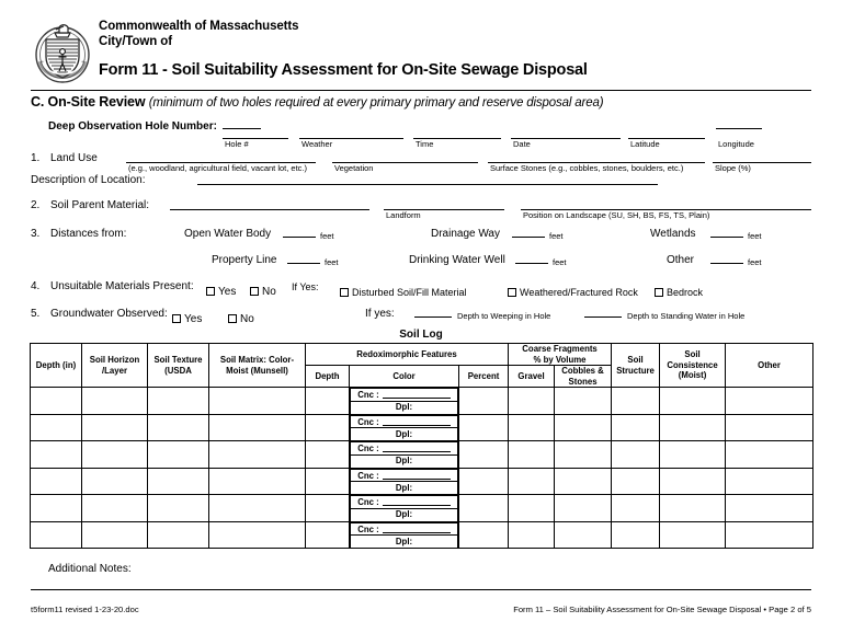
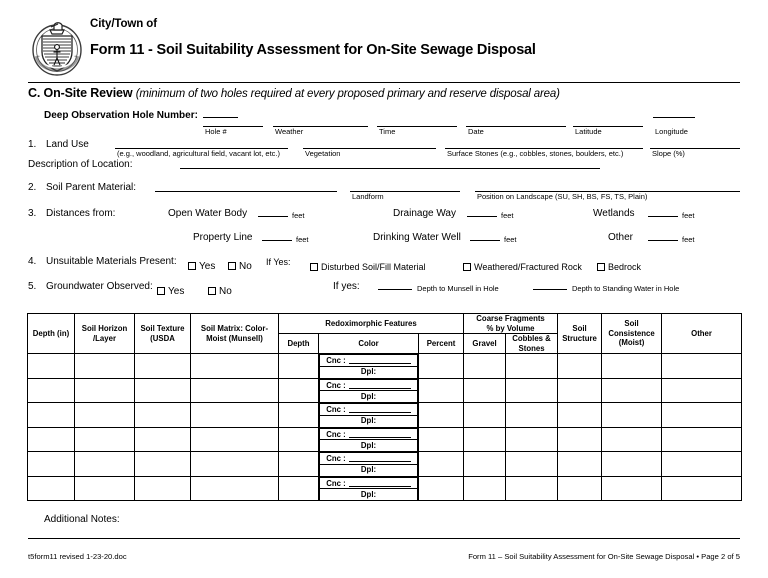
- Commonwealth of Massachusetts
  City/Town of
  Form 11 - Soil Suitability Assessment for On-Site Sewage Disposal
- C. On-Site Review (minimum of two holes required at every primary primary and reserve disposal area)
+ C. On-Site Review (minimum of two holes required at every proposed primary and reserve disposal area)
  Deep Observation Hole Number:
  Hole #
  Weather
  Time
  Date
  Latitude
  Longitude
  1.
  Land Use
  (e.g., woodland, agricultural field, vacant lot, etc.)
  Vegetation
  Surface Stones (e.g., cobbles, stones, boulders, etc.)
  Slope (%)
  Description of Location:
  2.
  Soil Parent Material:
  Landform
  Position on Landscape (SU, SH, BS, FS, TS, Plain)
  3.
  Distances from:
  Open Water Body
  feet
  Drainage Way
  feet
  Wetlands
  feet
  Property Line
  feet
  Drinking Water Well
  feet
  Other
  feet
  4.
  Unsuitable Materials Present:
  Yes
  No
  If Yes:
  Disturbed Soil/Fill Material
  Weathered/Fractured Rock
  Bedrock
  5.
  Groundwater Observed:
  Yes
  No
  If yes:
- Depth to Weeping in Hole
+ Depth to Munsell in Hole
  Depth to Standing Water in Hole
- Soil Log
  Depth (in)	Soil Horizon /Layer	Soil Texture (USDA	Soil Matrix: Color- Moist (Munsell)	Redoximorphic Features	Coarse Fragments % by Volume	Soil Structure	Soil Consistence (Moist)	Other
  Depth	Color	Percent	Gravel	Cobbles & Stones
  Cnc :
  Dpl:
  Cnc :
  Dpl:
  Cnc :
  Dpl:
  Cnc :
  Dpl:
  Cnc :
  Dpl:
  Cnc :
  Dpl:
  Additional Notes:
  t5form11 revised 1-23-20.doc
  Form 11 – Soil Suitability Assessment for On-Site Sewage Disposal • Page 2 of 5
